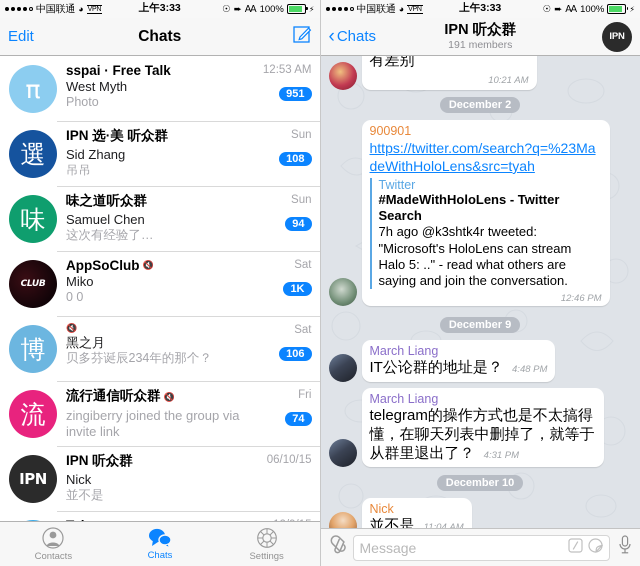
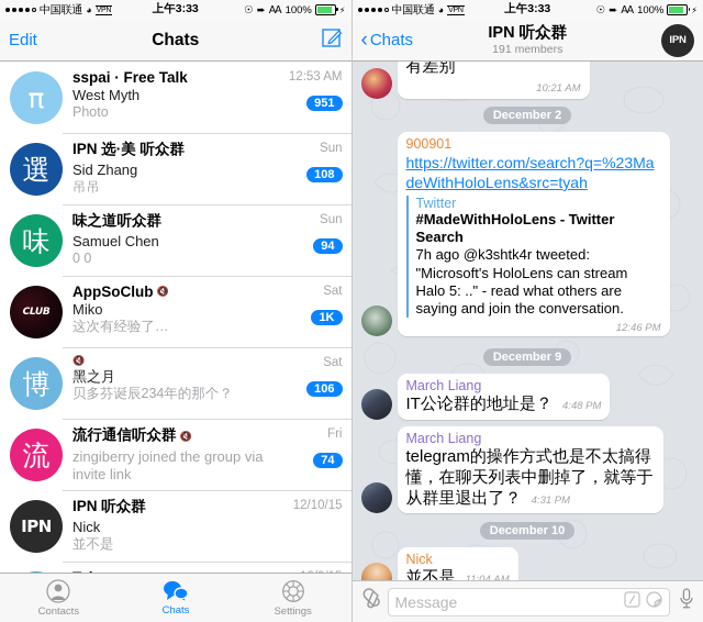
  中国联通
  ◕
  上午3:33
  ☉
  ➨
  Ꜳ
  100%
  ⚡
  Edit
  Chats
  π
  sspai · Free Talk
  West Myth
  Photo
  12:53 AM
  951
  選
  IPN 选·美 听众群
  Sid Zhang
  吊吊
  Sun
  108
  味
  味之道听众群
  Samuel Chen
- 这次有经验了…
+ 0 0
  Sun
  94
  CLUB
  AppSoClub
  🔇
  Miko
- 0 0
+ 这次有经验了…
  Sat
  1K
  博
  🔇
  黑之月
  贝多芬诞辰234年的那个？
  Sat
  106
  流
  流行通信听众群
  🔇
  zingiberry joined the group via invite link
  Fri
  74
  IPN
  IPN 听众群
  Nick
  並不是
- 06/10/15
+ 12/10/15
  Contacts
  Chats
  Settings
  中国联通
  ◕
  上午3:33
  ☉
  ➨
  Ꜳ
  100%
  ⚡
  ‹
  Chats
  IPN 听众群
  191 members
  IPN
  有差别
  10:21 AM
  December 2
  900901
  https://twitter.com/search?q=%23MadeWithHoloLens&src=tyah
  Twitter
  #MadeWithHoloLens - Twitter Search
  7h ago @k3shtk4r tweeted: "Microsoft's HoloLens can stream Halo 5: .." - read what others are saying and join the conversation.
  12:46 PM
  December 9
  March Liang
  IT公论群的地址是？ 4:48 PM
  March Liang
  telegram的操作方式也是不太搞得懂，在聊天列表中删掉了，就等于从群里退出了？ 4:31 PM
  December 10
  Nick
  Message
